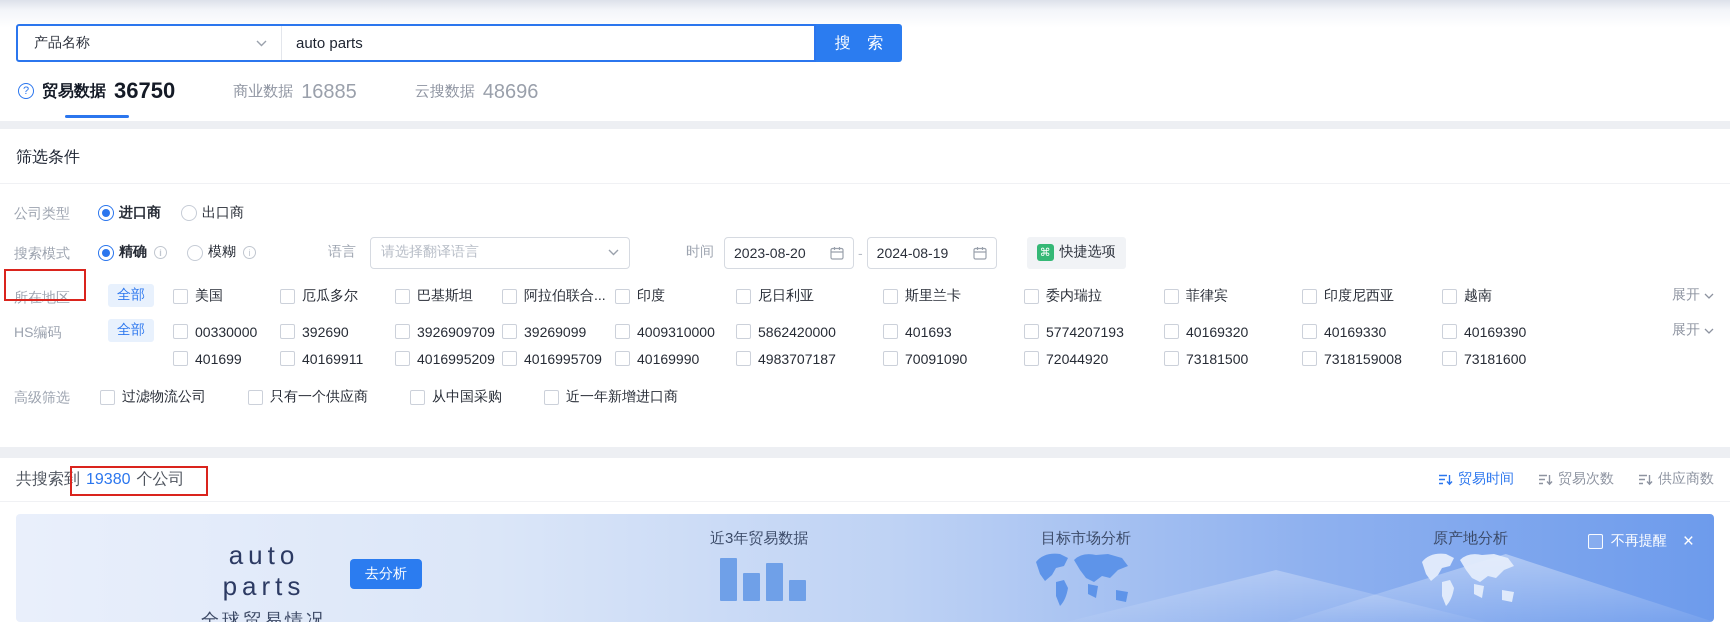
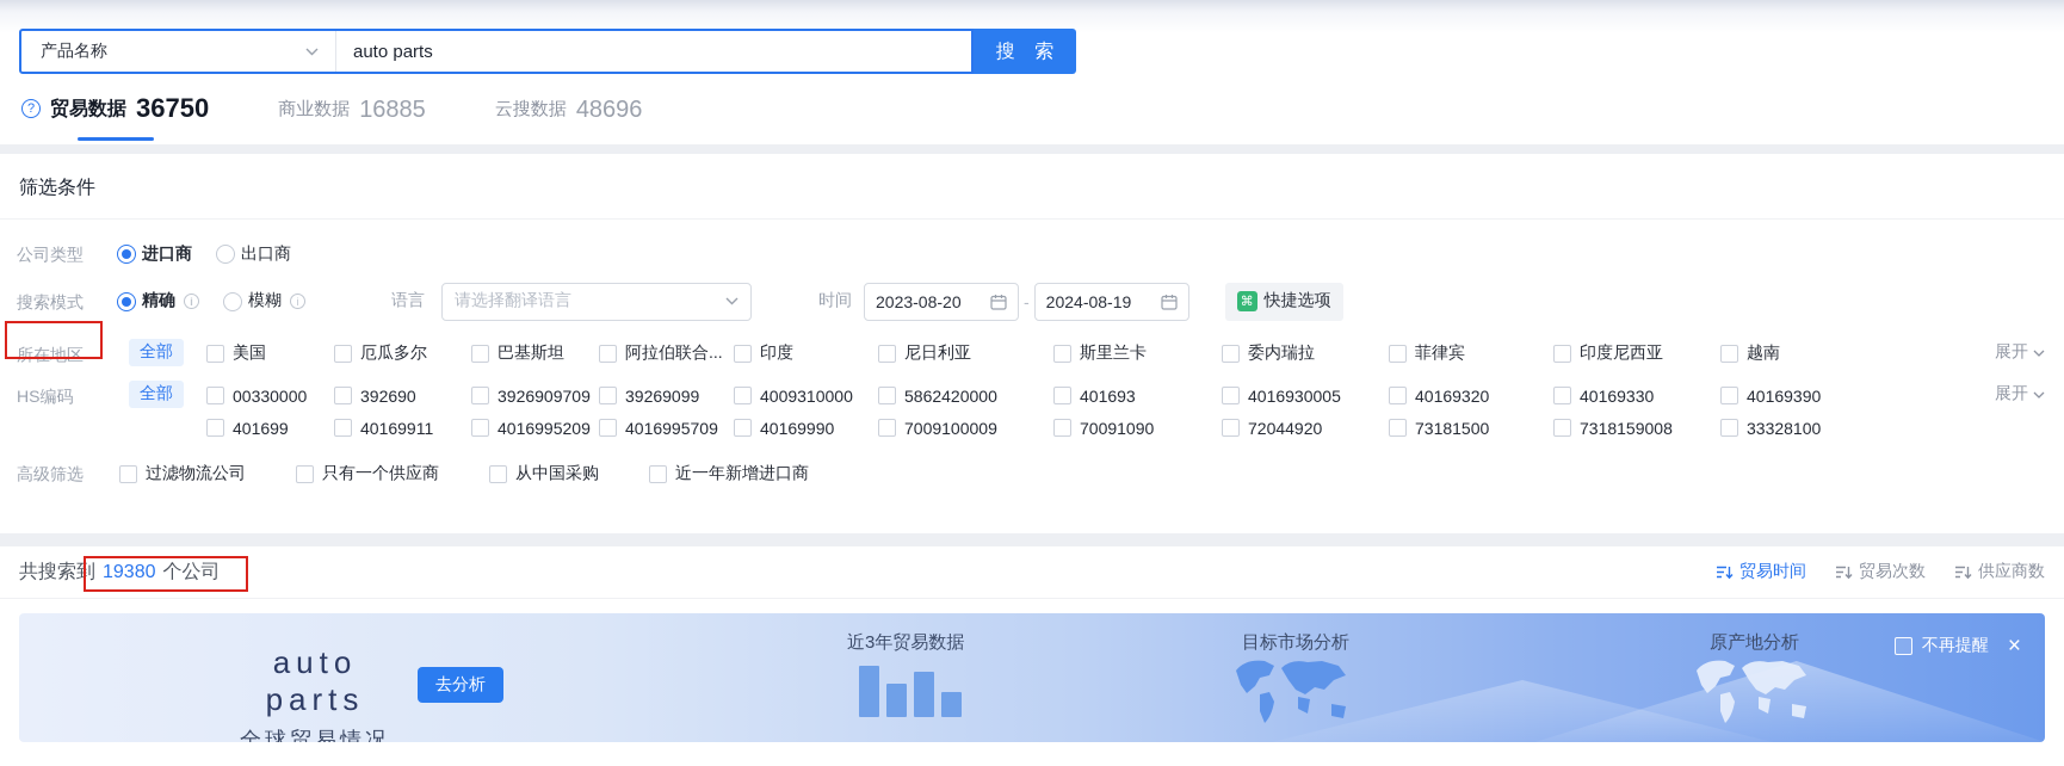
  产品名称
  auto parts
  搜 索
  ?
  贸易数据
  36750
  商业数据
  16885
  云搜数据
  48696
  筛选条件
  公司类型
  进口商
  出口商
  搜索模式
  精确
  i
  模糊
  i
  语言
  请选择翻译语言
  时间
  2023-08-20
  -
  2024-08-19
  ⌘
  快捷选项
  所在地区
  全部
  美国
  厄瓜多尔
  巴基斯坦
  阿拉伯联合...
  印度
  尼日利亚
  斯里兰卡
  委内瑞拉
  菲律宾
  印度尼西亚
  越南
  展开
  HS编码
  全部
  00330000
  392690
  3926909709
  39269099
  4009310000
  5862420000
  401693
- 5774207193
+ 4016930005
  40169320
  40169330
  40169390
  401699
  40169911
  4016995209
  4016995709
  40169990
- 4983707187
+ 7009100009
  70091090
  72044920
  73181500
  7318159008
- 73181600
+ 33328100
  展开
  高级筛选
  过滤物流公司
  只有一个供应商
  从中国采购
  近一年新增进口商
  共搜索到
  19380
  个公司
  贸易时间
  贸易次数
  供应商数
  auto parts
  全球贸易情况
  去分析
  近3年贸易数据
  目标市场分析
  原产地分析
  不再提醒
  ×
